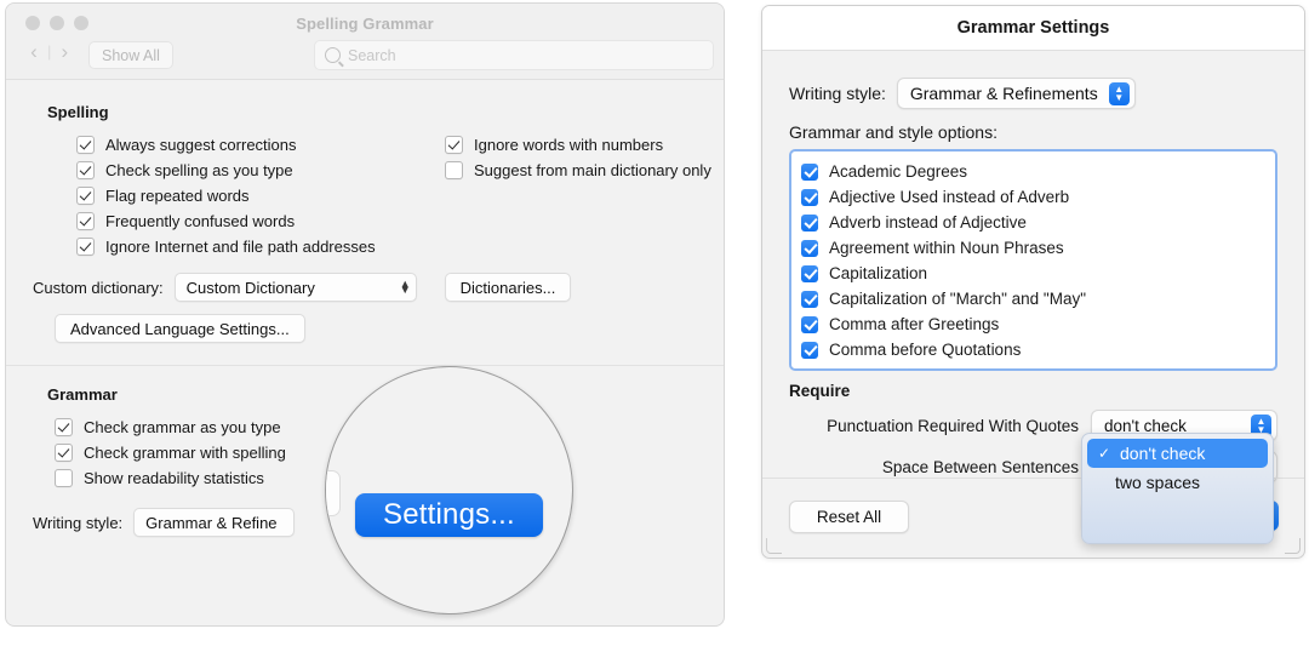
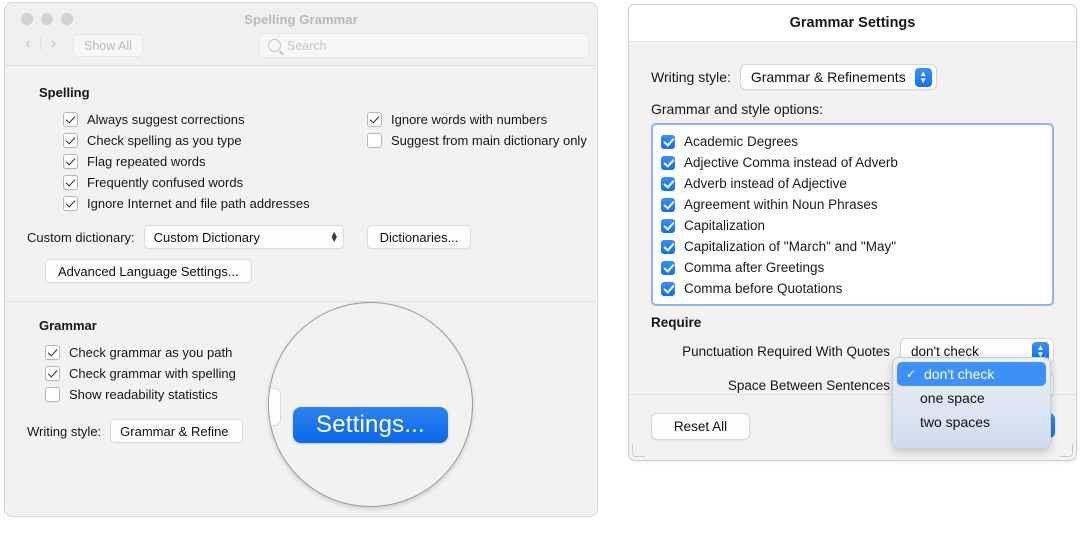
  Spelling Grammar
  ‹
  ›
  Show All
  Search
  Spelling
  Always suggest corrections
  Check spelling as you type
  Flag repeated words
  Frequently confused words
  Ignore Internet and file path addresses
  Ignore words with numbers
  Suggest from main dictionary only
  Custom dictionary:
  Custom Dictionary
  ▲
  ▼
  Dictionaries...
  Advanced Language Settings...
  Grammar
- Check grammar as you type
+ Check grammar as you path
  Check grammar with spelling
  Show readability statistics
  Writing style:
  Grammar & Refine
  Settings...
  Grammar Settings
  Writing style:
  Grammar & Refinements
  ▲
  ▼
  Grammar and style options:
  Academic Degrees
- Adjective Used instead of Adverb
+ Adjective Comma instead of Adverb
  Adverb instead of Adjective
  Agreement within Noun Phrases
  Capitalization
  Capitalization of "March" and "May"
  Comma after Greetings
  Comma before Quotations
  Require
  Punctuation Required With Quotes
  don't check
  ▲
  ▼
  Space Between Sentences
  Reset All
  ✓
  don't check
+ one space
  two spaces
